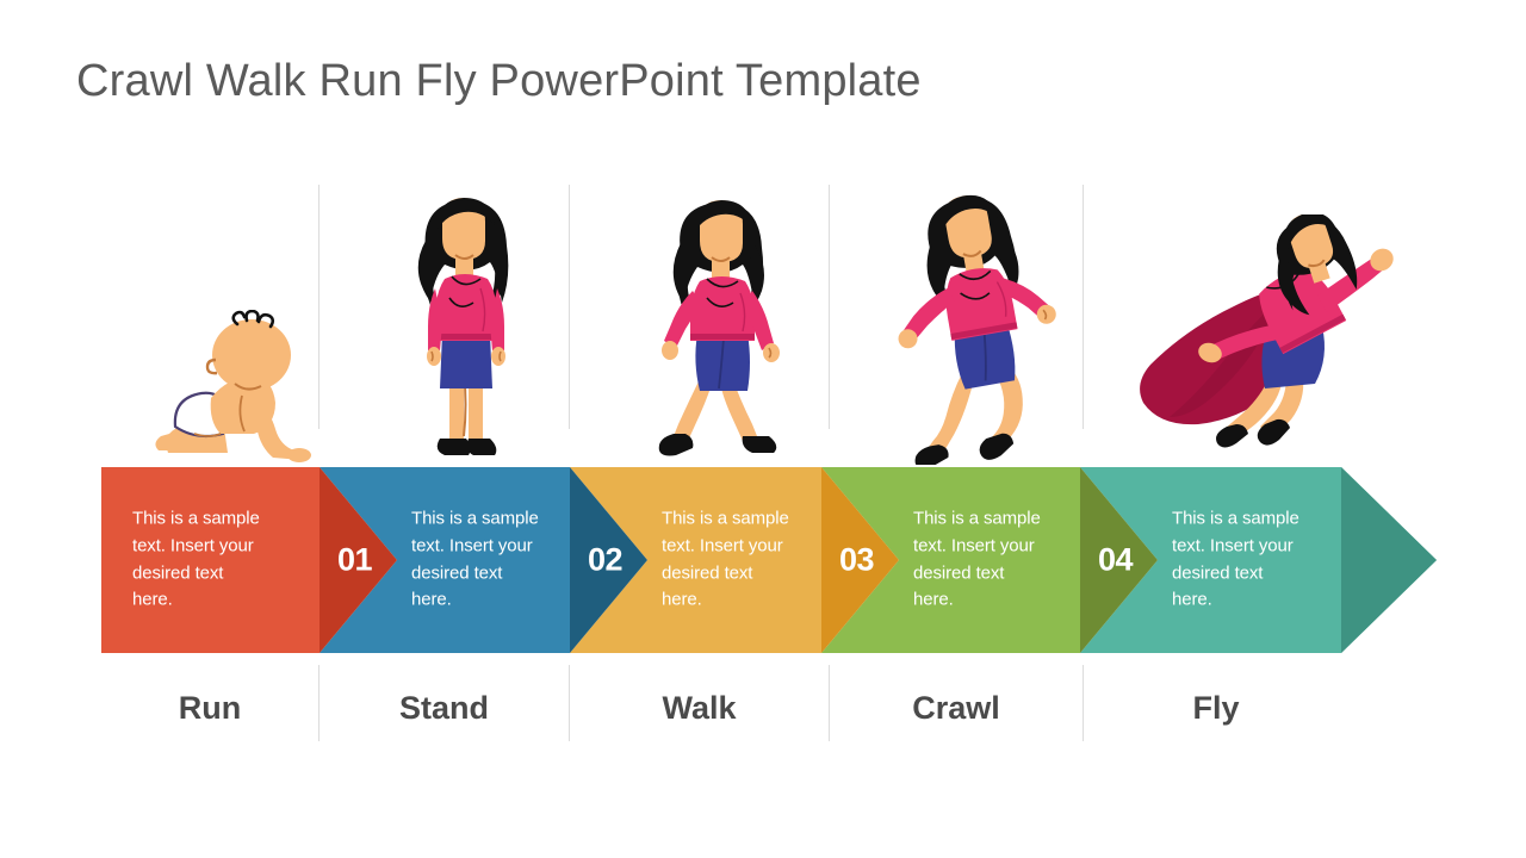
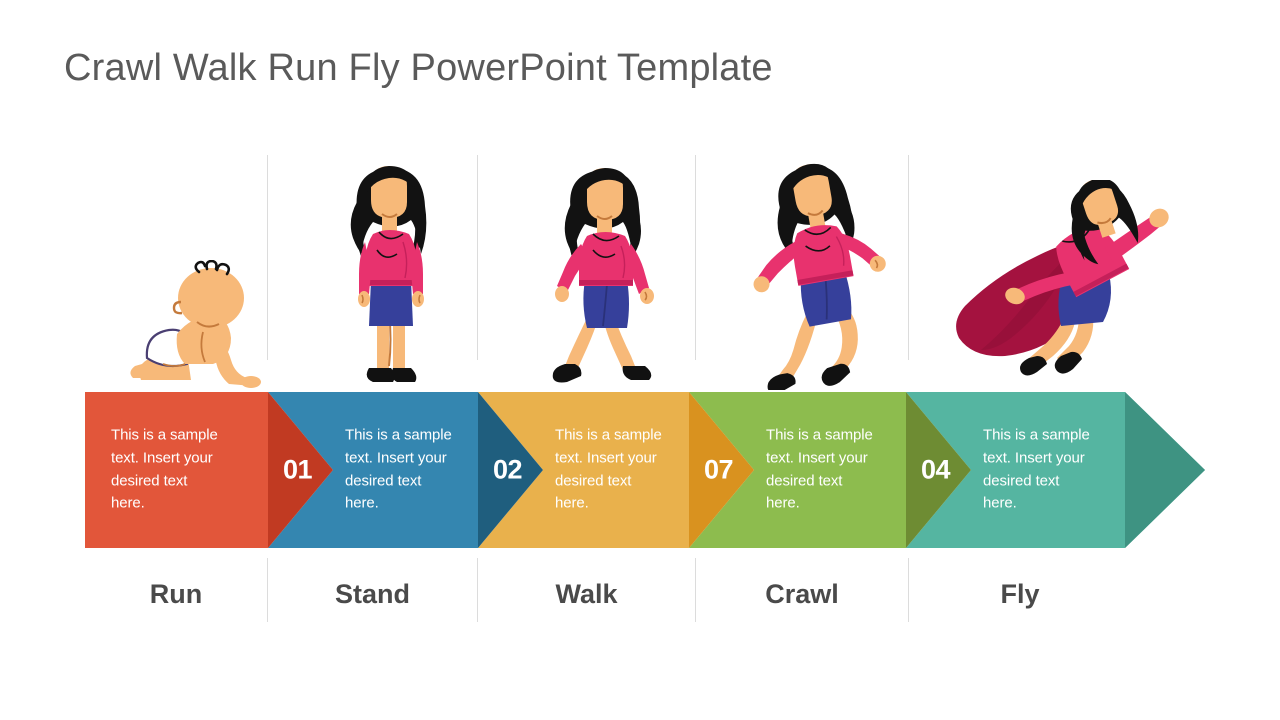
  Crawl Walk Run Fly PowerPoint Template
  This is a sample text. Insert your desired text here.
  01
  This is a sample text. Insert your desired text here.
  02
  This is a sample text. Insert your desired text here.
- 03
+ 07
  This is a sample text. Insert your desired text here.
  04
  This is a sample text. Insert your desired text here.
  Run
  Stand
  Walk
  Crawl
  Fly
